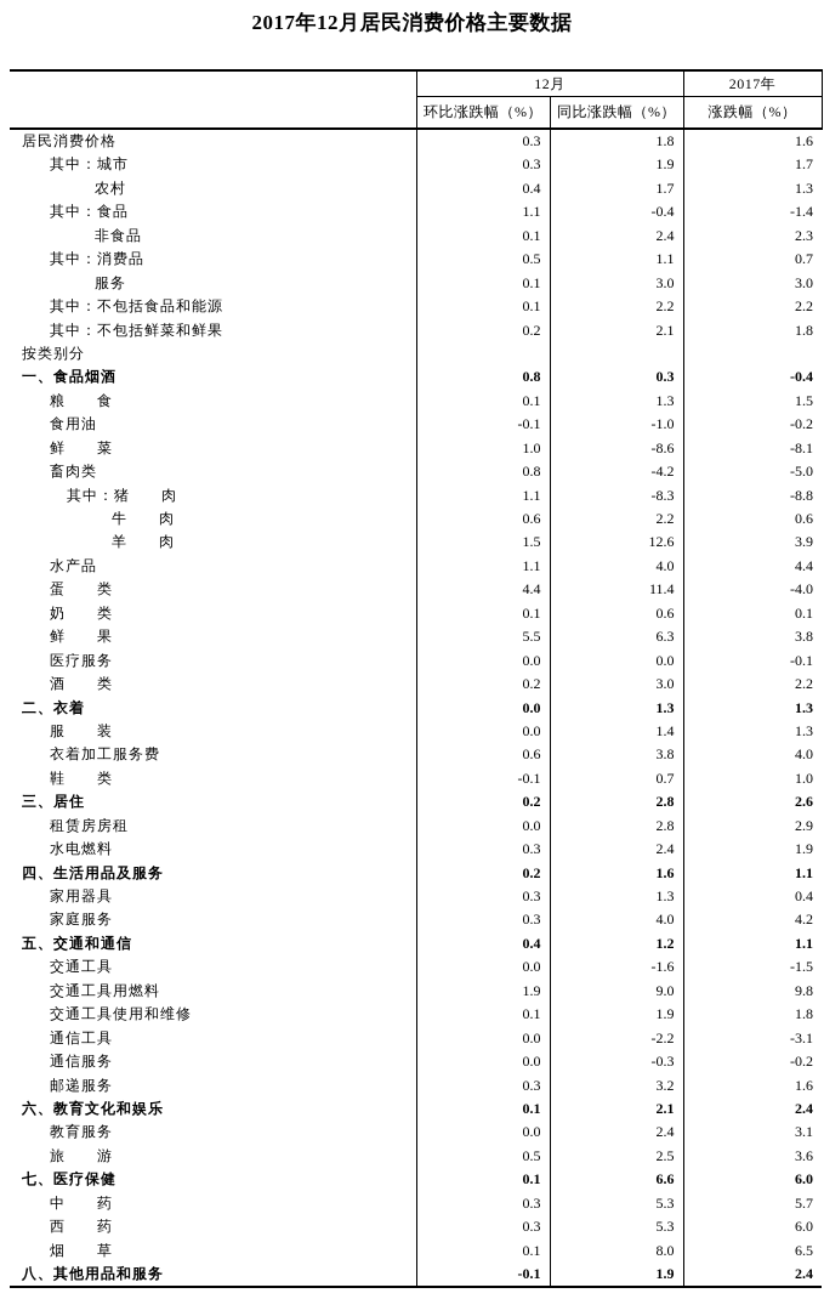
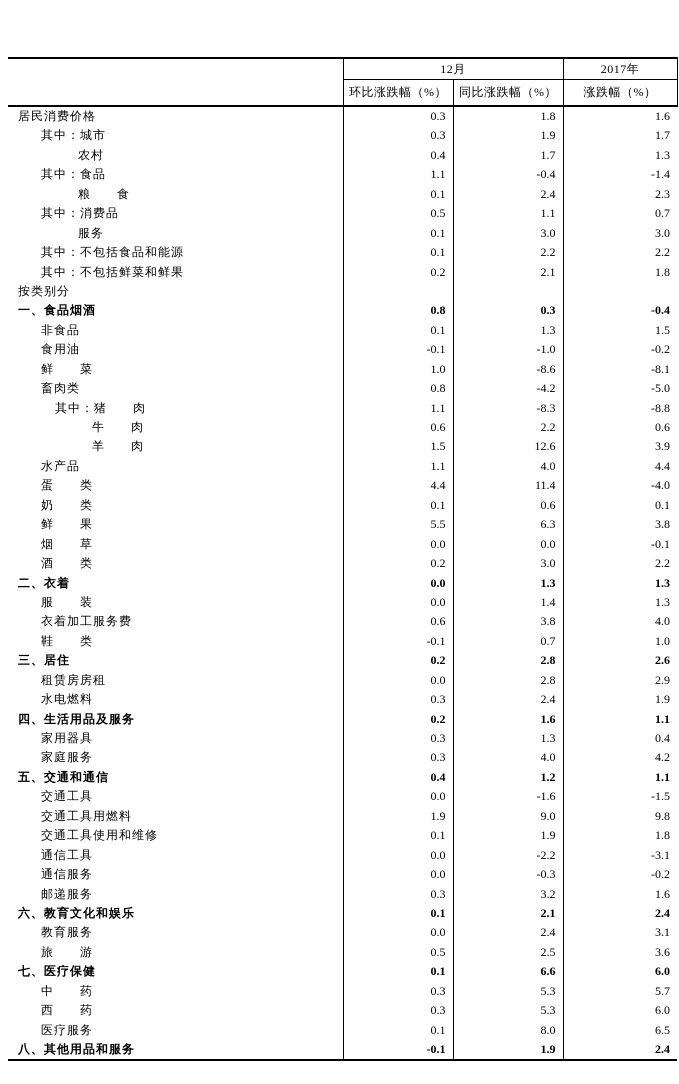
- 2017年12月居民消费价格主要数据
  	12月	2017年
  环比涨跌幅（%）	同比涨跌幅（%）	涨跌幅（%）
  居民消费价格	0.3	1.8	1.6
  其中：城市	0.3	1.9	1.7
  农村	0.4	1.7	1.3
  其中：食品	1.1	-0.4	-1.4
- 非食品	0.1	2.4	2.3
+ 粮 食	0.1	2.4	2.3
  其中：消费品	0.5	1.1	0.7
  服务	0.1	3.0	3.0
  其中：不包括食品和能源	0.1	2.2	2.2
  其中：不包括鲜菜和鲜果	0.2	2.1	1.8
  按类别分
  一、食品烟酒	0.8	0.3	-0.4
- 粮 食	0.1	1.3	1.5
+ 非食品	0.1	1.3	1.5
  食用油	-0.1	-1.0	-0.2
  鲜 菜	1.0	-8.6	-8.1
  畜肉类	0.8	-4.2	-5.0
  其中：猪 肉	1.1	-8.3	-8.8
  牛 肉	0.6	2.2	0.6
  羊 肉	1.5	12.6	3.9
  水产品	1.1	4.0	4.4
  蛋 类	4.4	11.4	-4.0
  奶 类	0.1	0.6	0.1
  鲜 果	5.5	6.3	3.8
- 医疗服务	0.0	0.0	-0.1
+ 烟 草	0.0	0.0	-0.1
  酒 类	0.2	3.0	2.2
  二、衣着	0.0	1.3	1.3
  服 装	0.0	1.4	1.3
  衣着加工服务费	0.6	3.8	4.0
  鞋 类	-0.1	0.7	1.0
  三、居住	0.2	2.8	2.6
  租赁房房租	0.0	2.8	2.9
  水电燃料	0.3	2.4	1.9
  四、生活用品及服务	0.2	1.6	1.1
  家用器具	0.3	1.3	0.4
  家庭服务	0.3	4.0	4.2
  五、交通和通信	0.4	1.2	1.1
  交通工具	0.0	-1.6	-1.5
  交通工具用燃料	1.9	9.0	9.8
  交通工具使用和维修	0.1	1.9	1.8
  通信工具	0.0	-2.2	-3.1
  通信服务	0.0	-0.3	-0.2
  邮递服务	0.3	3.2	1.6
  六、教育文化和娱乐	0.1	2.1	2.4
  教育服务	0.0	2.4	3.1
  旅 游	0.5	2.5	3.6
  七、医疗保健	0.1	6.6	6.0
  中 药	0.3	5.3	5.7
  西 药	0.3	5.3	6.0
- 烟 草	0.1	8.0	6.5
+ 医疗服务	0.1	8.0	6.5
  八、其他用品和服务	-0.1	1.9	2.4
